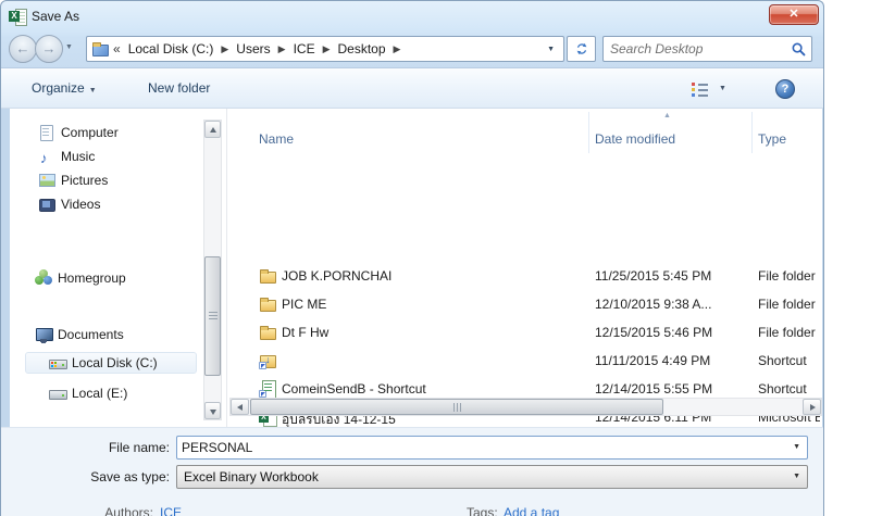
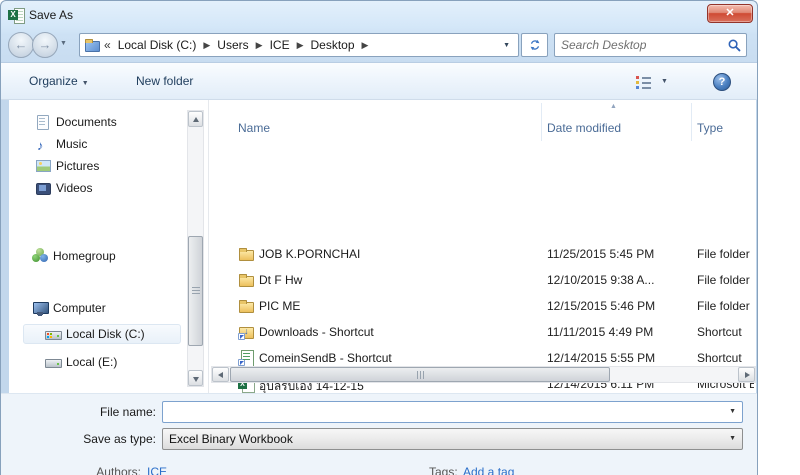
  Save As
  ✕
  ←
  →
  «
  Local Disk (C:)
  ▶
  Users
  ▶
  ICE
  ▶
  Desktop
  ▶
  Search Desktop
  Organize
  New folder
  ?
- Computer
+ Documents
  Music
  Pictures
  Videos
  Homegroup
- Documents
+ Computer
  Local Disk (C:)
  Local (E:)
  Name
  Date modified
  Type
  JOB K.PORNCHAI
  11/25/2015 5:45 PM
  File folder
- PIC ME
+ Dt F Hw
  12/10/2015 9:38 A...
  File folder
- Dt F Hw
+ PIC ME
  12/15/2015 5:46 PM
  File folder
+ Downloads - Shortcut
  11/11/2015 4:49 PM
  Shortcut
  ComeinSendB - Shortcut
  12/14/2015 5:55 PM
  Shortcut
  อุบลรับเอง 14-12-15
  12/14/2015 6:11 PM
  Microsoft E
  File name:
- PERSONAL
  Save as type:
  Excel Binary Workbook
  Authors:
  ICE
  Tags:
  Add a tag
